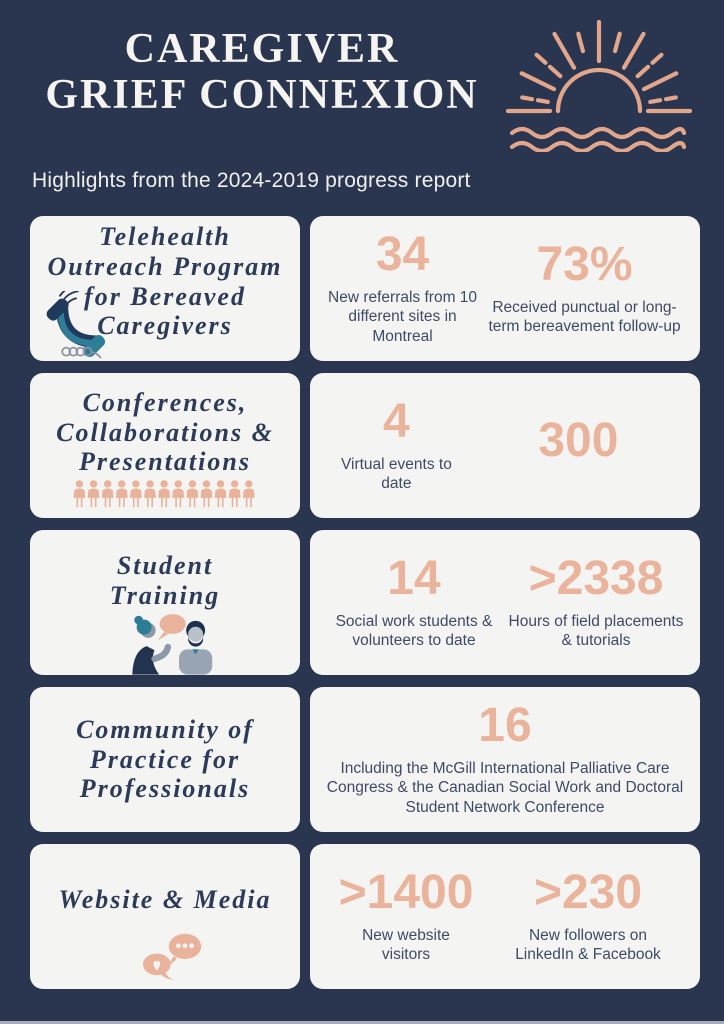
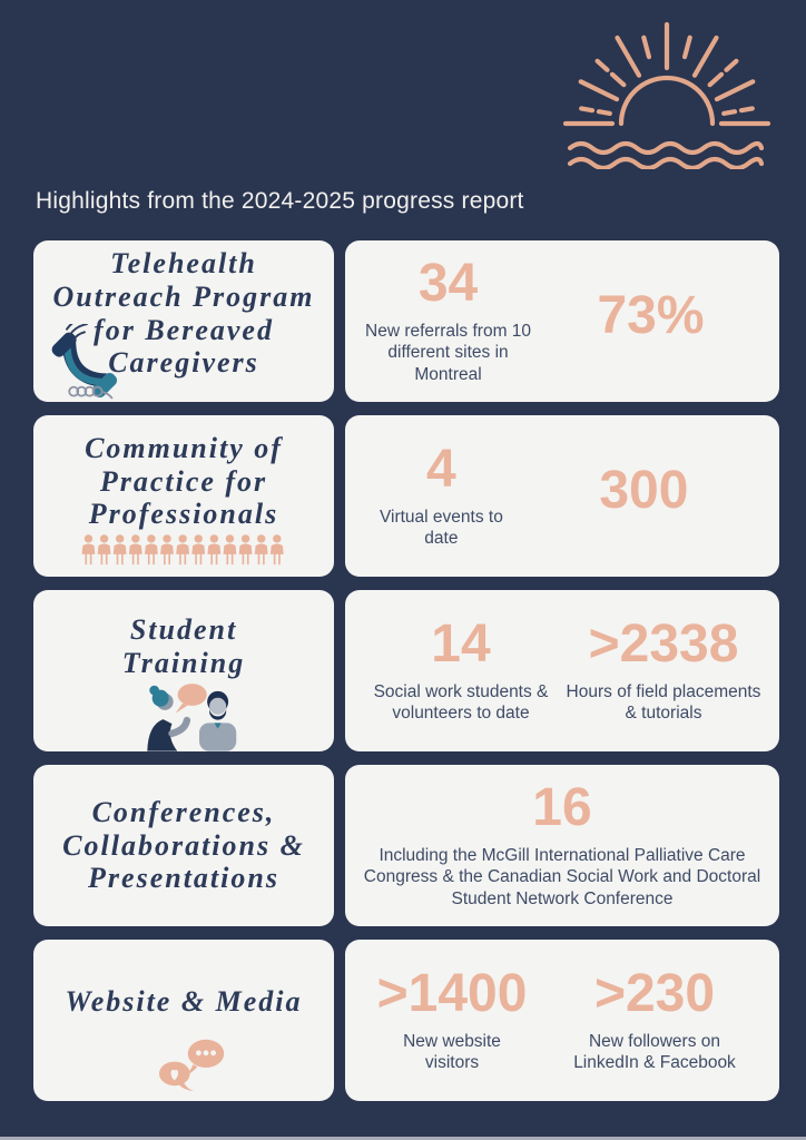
- CAREGIVER
- GRIEF CONNEXION
- Highlights from the 2024-2019 progress report
+ Highlights from the 2024-2025 progress report
  Telehealth Outreach Program for Bereaved Caregivers
  34
  New referrals from 10 different sites in Montreal
  73%
- Received punctual or long-term bereavement follow-up
- Conferences, Collaborations & Presentations
+ Community of Practice for Professionals
  4
  Virtual events to date
  300
  Student Training
  14
  Social work students & volunteers to date
  >2338
  Hours of field placements & tutorials
- Community of Practice for Professionals
+ Conferences, Collaborations & Presentations
  16
  Including the McGill International Palliative Care Congress & the Canadian Social Work and Doctoral Student Network Conference
  Website & Media
  >1400
  New website visitors
  >230
  New followers on LinkedIn & Facebook
